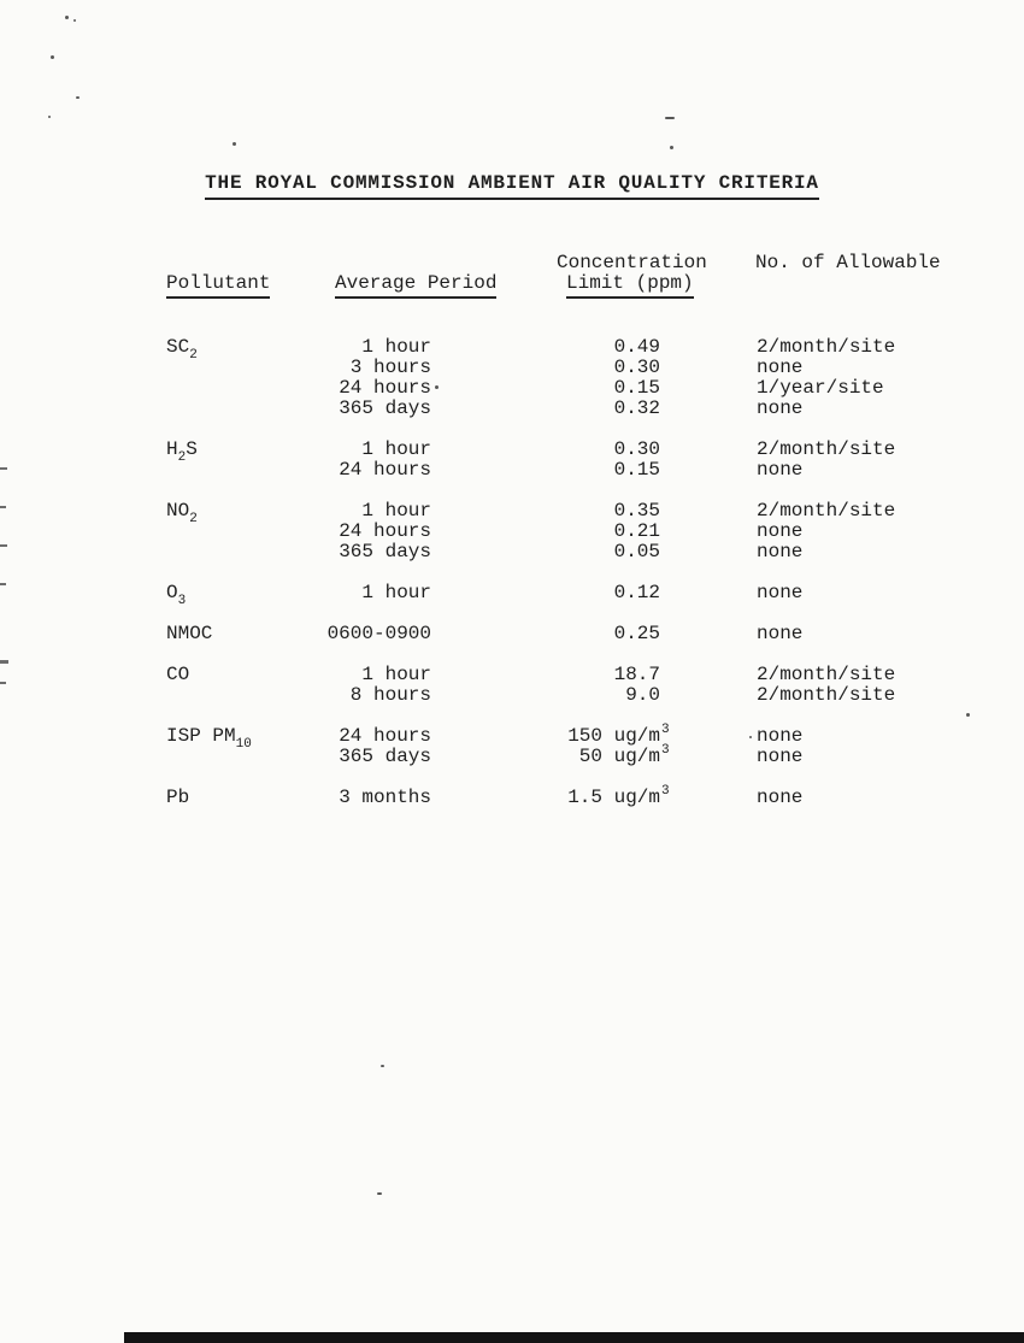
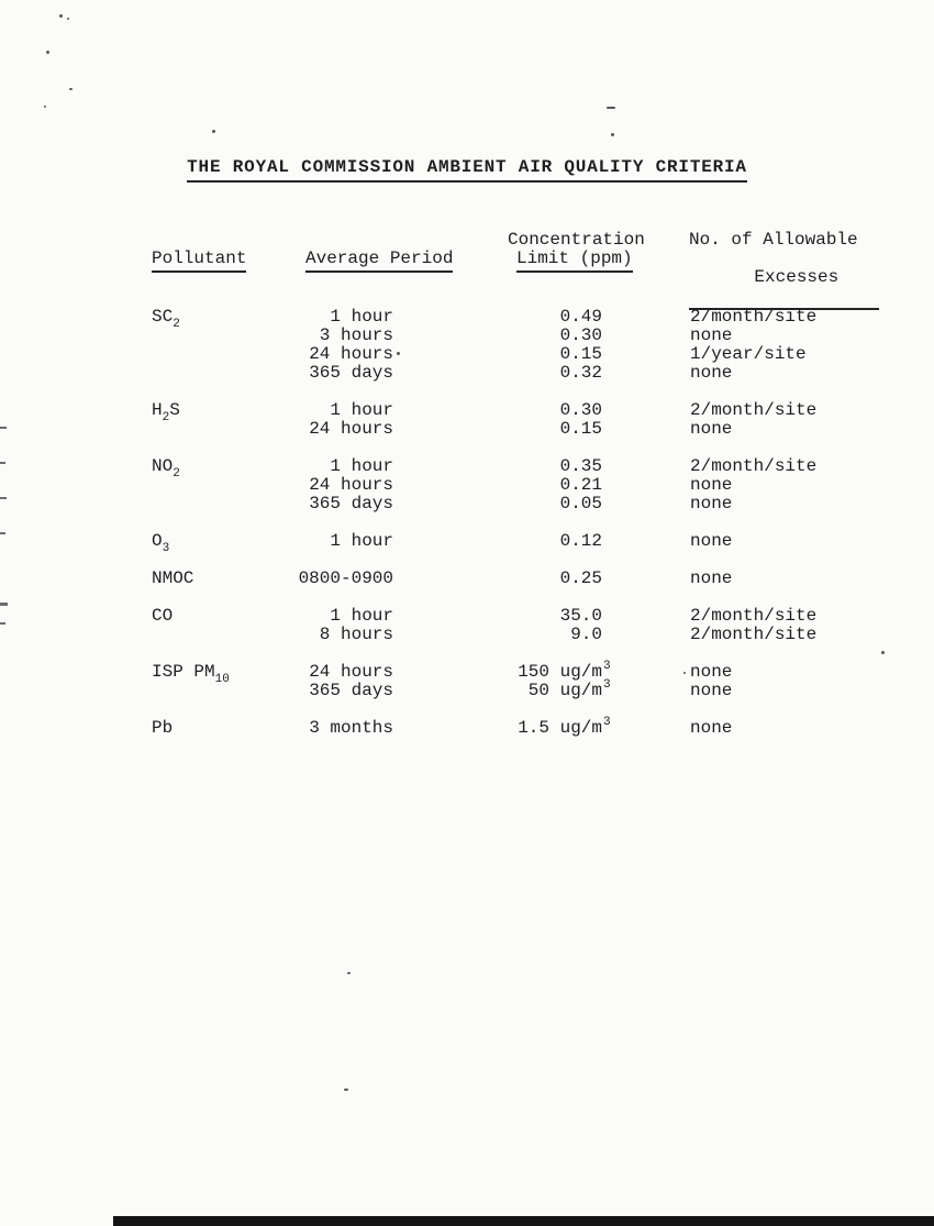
  THE ROYAL COMMISSION AMBIENT AIR QUALITY CRITERIA
  Concentration
  No. of Allowable
  Pollutant
  Average Period
  Limit (ppm)
+ Excesses
  SC2
  1 hour
  0.49
  2/month/site
  3 hours
  0.30
  none
  24 hours
  0.15
  1/year/site
  365 days
  0.32
  none
  H2S
  1 hour
  0.30
  2/month/site
  24 hours
  0.15
  none
  NO2
  1 hour
  0.35
  2/month/site
  24 hours
  0.21
  none
  365 days
  0.05
  none
  O3
  1 hour
  0.12
  none
  NMOC
- 0600-0900
+ 0800-0900
  0.25
  none
  CO
  1 hour
- 18.7
+ 35.0
  2/month/site
  8 hours
  9.0
  2/month/site
  ISP PM10
  24 hours
  150 ug/m
  3
  none
  365 days
  50 ug/m
  3
  none
  Pb
  3 months
  1.5 ug/m
  3
  none
